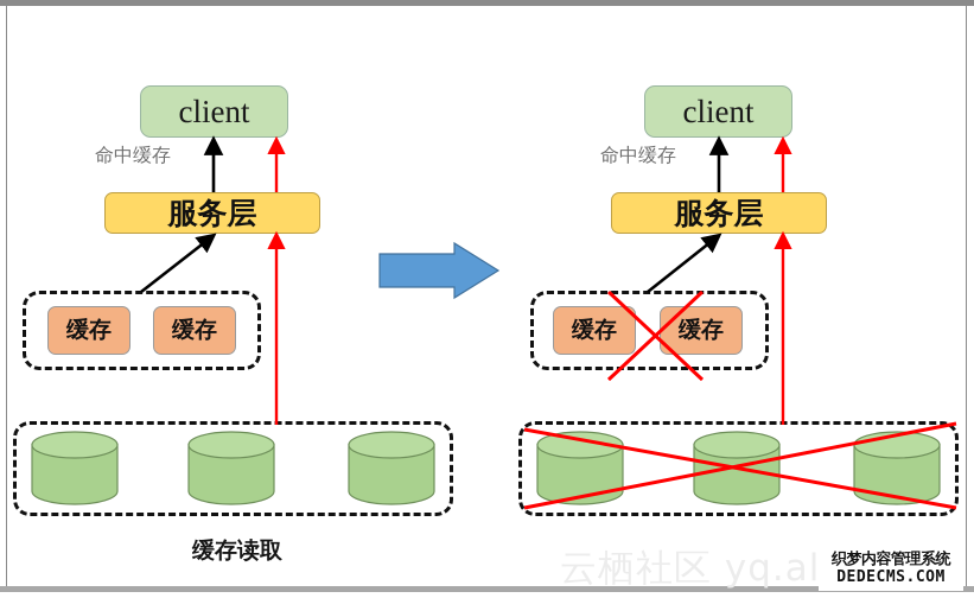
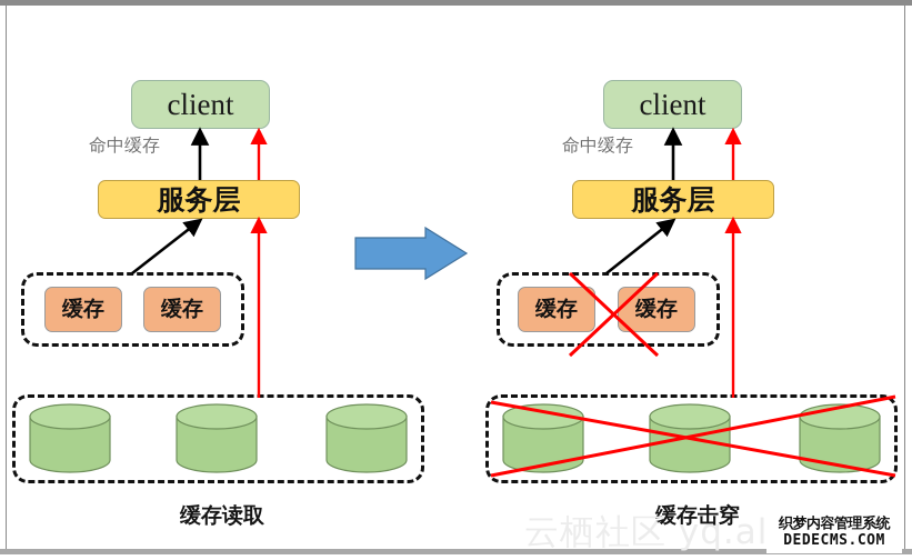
  client
  命中缓存
  服务层
  缓存
  缓存
  缓存读取
  client
  命中缓存
  服务层
  缓存
  缓存
+ 缓存击穿
  云栖社区 yq.al
  织梦内容管理系统
  DEDECMS.COM
